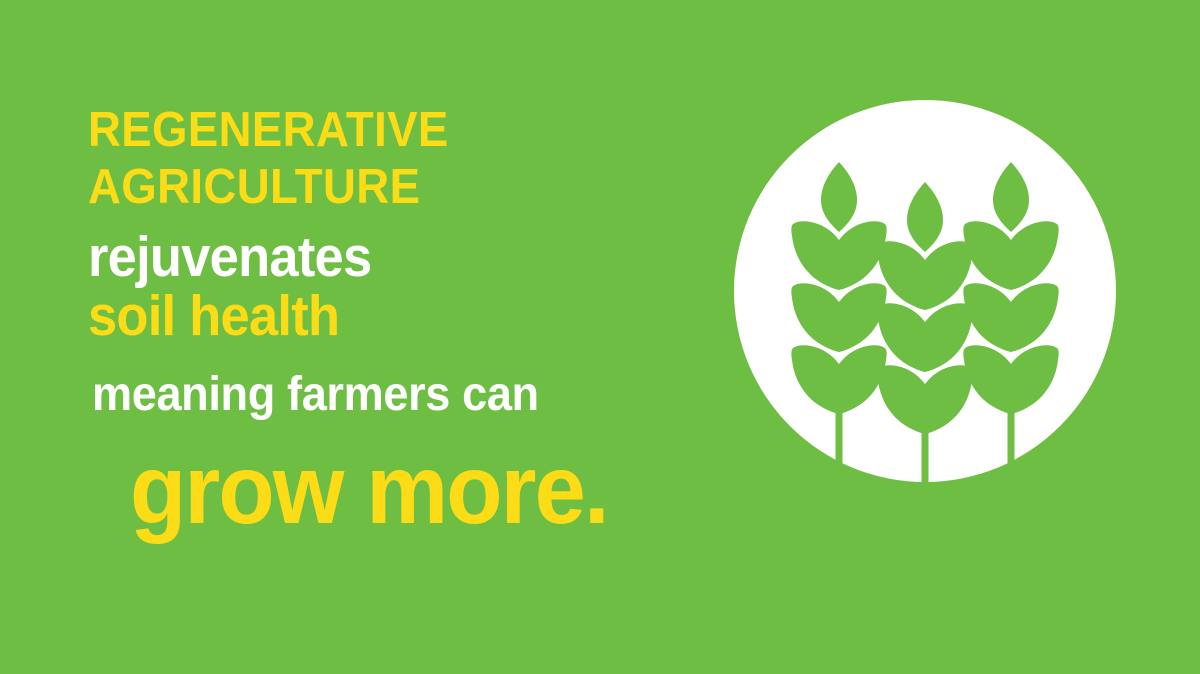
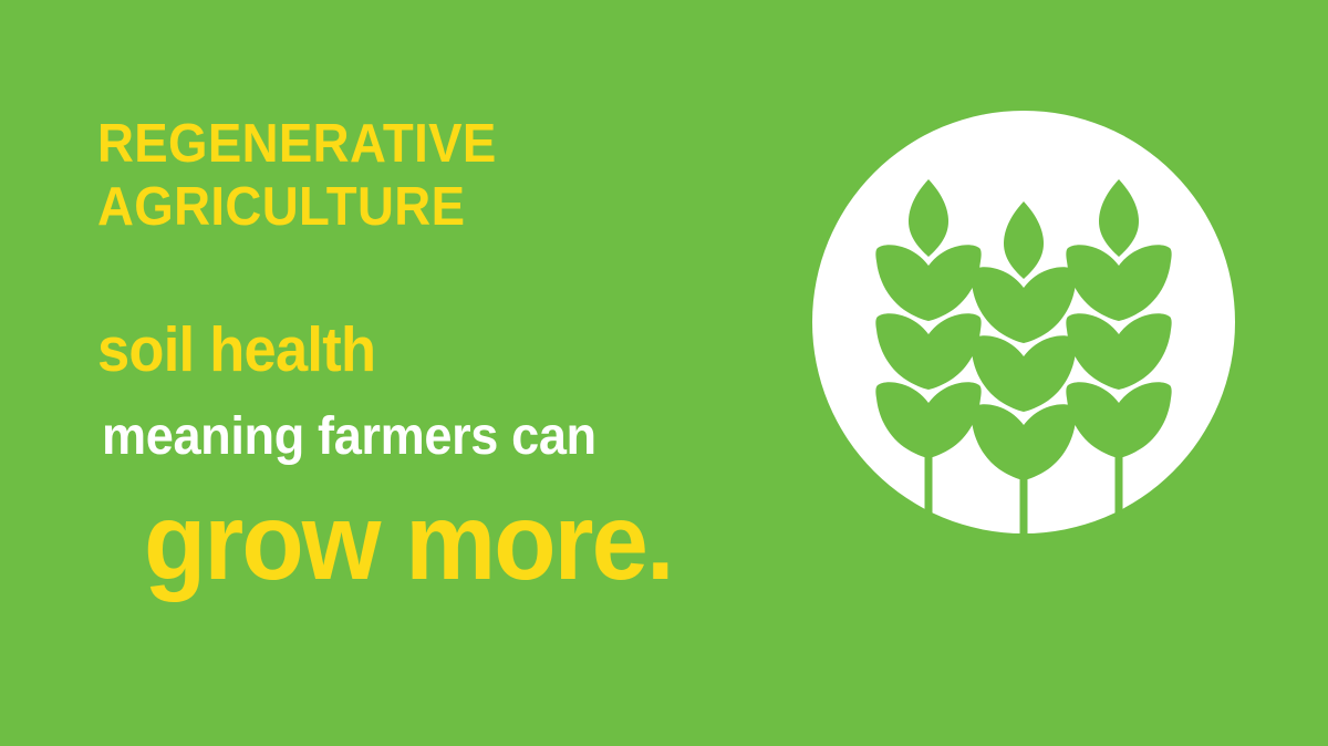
  REGENERATIVE
  AGRICULTURE
- rejuvenates
  soil health
  meaning farmers can
  grow more.
